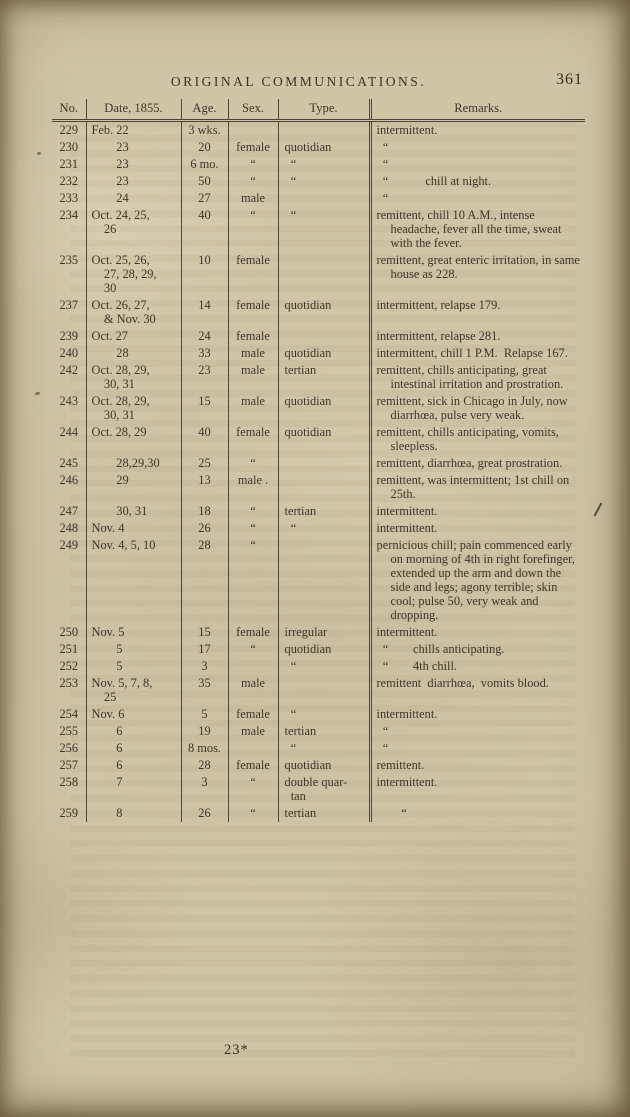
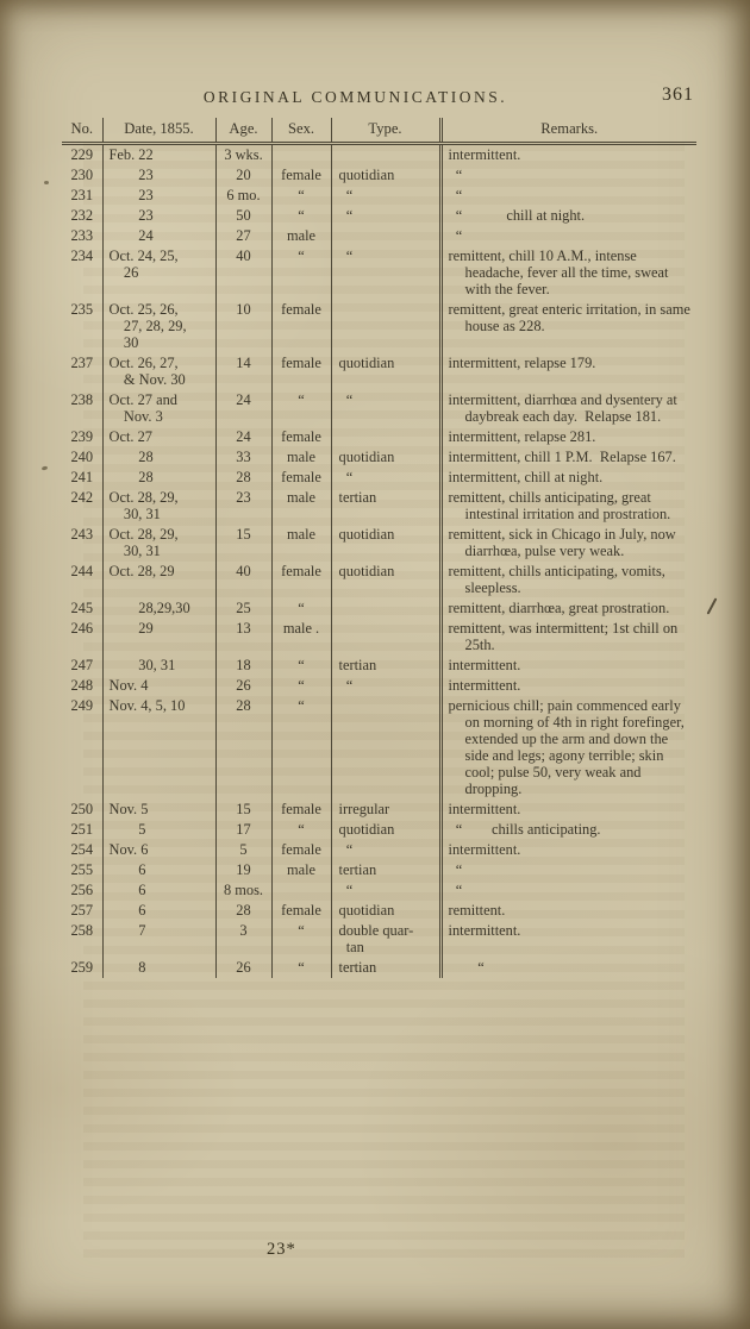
  ORIGINAL COMMUNICATIONS.
  361
  No.	Date, 1855.	Age.	Sex.	Type.	Remarks.
  229	Feb. 22	3 wks.			intermittent.
  230	23	20	female	quotidian	“
  231	23	6 mo.	“	“	“
  232	23	50	“	“	“ chill at night.
  233	24	27	male		“
  234	Oct. 24, 25, 26	40	“	“	remittent, chill 10 A.M., intense headache, fever all the time, sweat with the fever.
  235	Oct. 25, 26, 27, 28, 29, 30	10	female		remittent, great enteric irritation, in same house as 228.
  237	Oct. 26, 27, & Nov. 30	14	female	quotidian	intermittent, relapse 179.
+ 238	Oct. 27 and Nov. 3	24	“	“	intermittent, diarrhœa and dysentery at daybreak each day. Relapse 181.
  239	Oct. 27	24	female		intermittent, relapse 281.
  240	28	33	male	quotidian	intermittent, chill 1 P.M. Relapse 167.
+ 241	28	28	female	“	intermittent, chill at night.
  242	Oct. 28, 29, 30, 31	23	male	tertian	remittent, chills anticipating, great intestinal irritation and prostration.
  243	Oct. 28, 29, 30, 31	15	male	quotidian	remittent, sick in Chicago in July, now diarrhœa, pulse very weak.
  244	Oct. 28, 29	40	female	quotidian	remittent, chills anticipating, vomits, sleepless.
  245	28,29,30	25	“		remittent, diarrhœa, great prostration.
  246	29	13	male .		remittent, was intermittent; 1st chill on 25th.
  247	30, 31	18	“	tertian	intermittent.
  248	Nov. 4	26	“	“	intermittent.
  249	Nov. 4, 5, 10	28	“		pernicious chill; pain commenced early on morning of 4th in right forefinger, extended up the arm and down the side and legs; agony terrible; skin cool; pulse 50, very weak and dropping.
  250	Nov. 5	15	female	irregular	intermittent.
  251	5	17	“	quotidian	“ chills anticipating.
- 252	5	3		“	“ 4th chill.
- 253	Nov. 5, 7, 8, 25	35	male		remittent diarrhœa, vomits blood.
  254	Nov. 6	5	female	“	intermittent.
  255	6	19	male	tertian	“
  256	6	8 mos.		“	“
  257	6	28	female	quotidian	remittent.
  258	7	3	“	double quar- tan	intermittent.
  259	8	26	“	tertian	“
  23*
